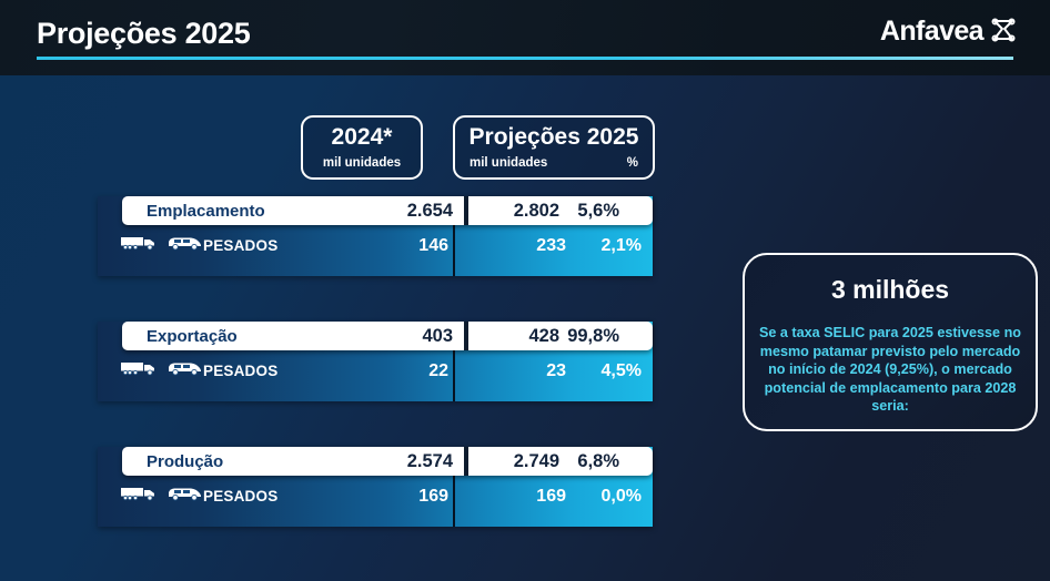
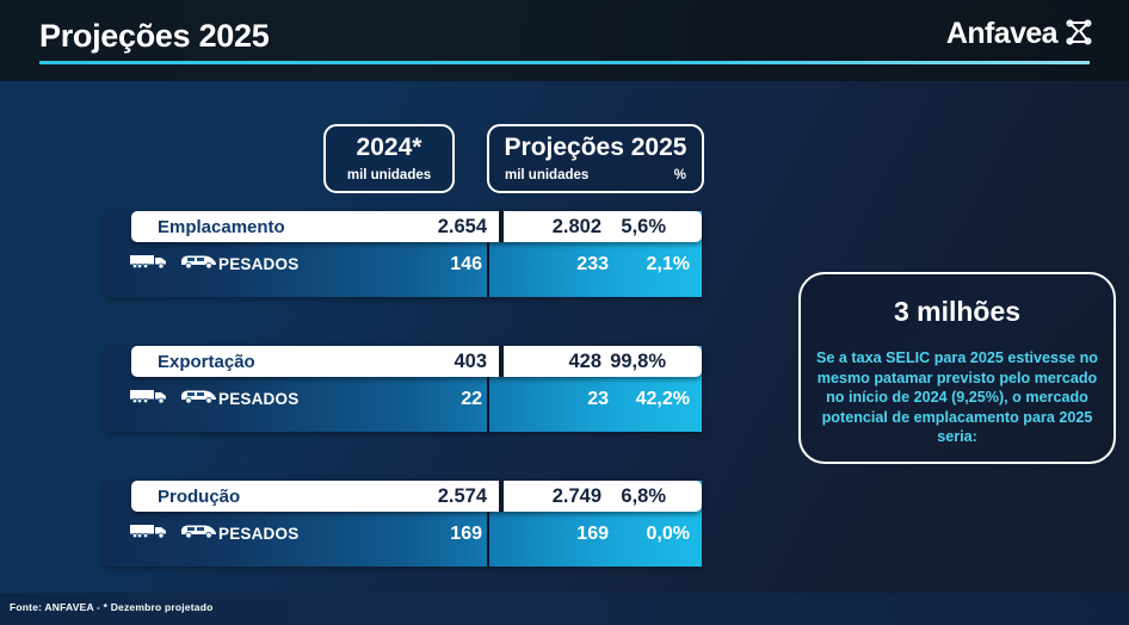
  Projeções 2025
  Anfavea
  2024*
  mil unidades
  Projeções 2025
  mil unidades
  %
  Emplacamento
  2.654
  2.802
  5,6%
  PESADOS
  146
  233
  2,1%
  Exportação
  403
  428
  99,8%
  PESADOS
  22
  23
- 4,5%
+ 42,2%
  Produção
  2.574
  2.749
  6,8%
  PESADOS
  169
  169
  0,0%
  3 milhões
- Se a taxa SELIC para 2025 estivesse no mesmo patamar previsto pelo mercado no início de 2024 (9,25%), o mercado potencial de emplacamento para 2028 seria:
+ Se a taxa SELIC para 2025 estivesse no mesmo patamar previsto pelo mercado no início de 2024 (9,25%), o mercado potencial de emplacamento para 2025 seria:
+ Fonte: ANFAVEA - * Dezembro projetado
